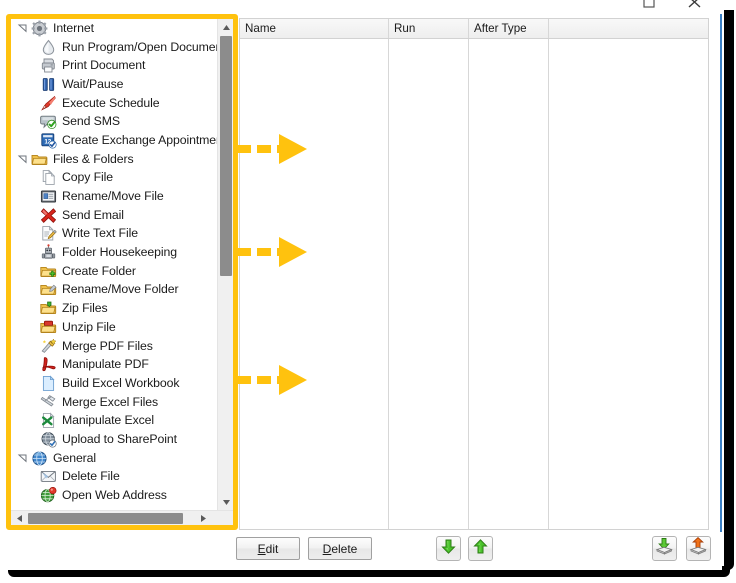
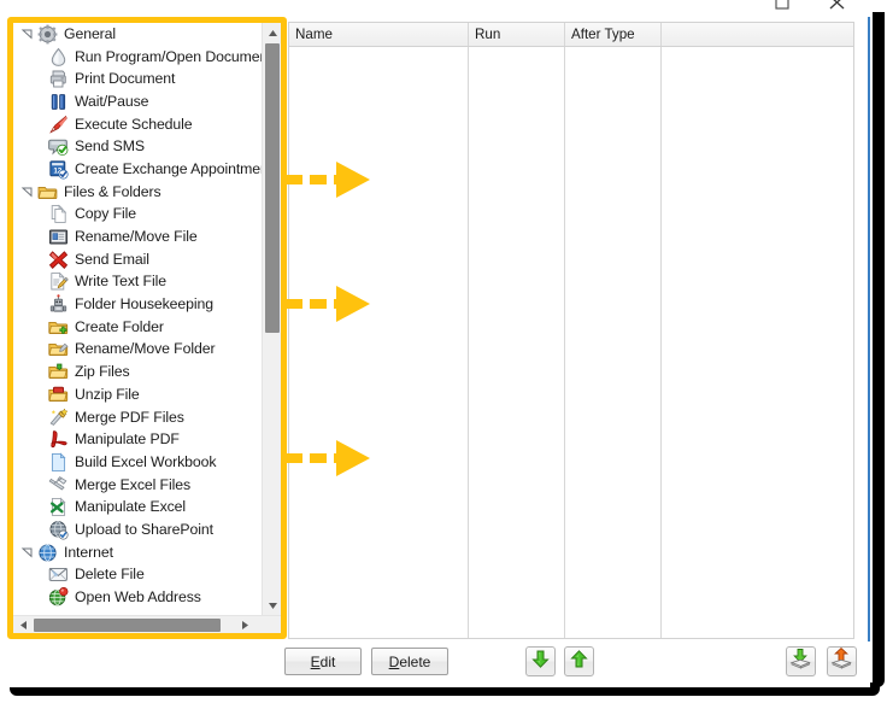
- Internet
+ General
  Run Program/Open Docume
  Print Document
  Wait/Pause
  Execute Schedule
  Send SMS
  Create Exchange Appointme
  Files & Folders
  Copy File
  Rename/Move File
  Send Email
  Write Text File
  Folder Housekeeping
  Create Folder
  Rename/Move Folder
  Zip Files
  Unzip File
  Merge PDF Files
  Manipulate PDF
  Build Excel Workbook
  Merge Excel Files
  Manipulate Excel
  Upload to SharePoint
- General
+ Internet
  Delete File
  Open Web Address
  Name
  Run
  After Type
  E
  dit
  D
  elete
